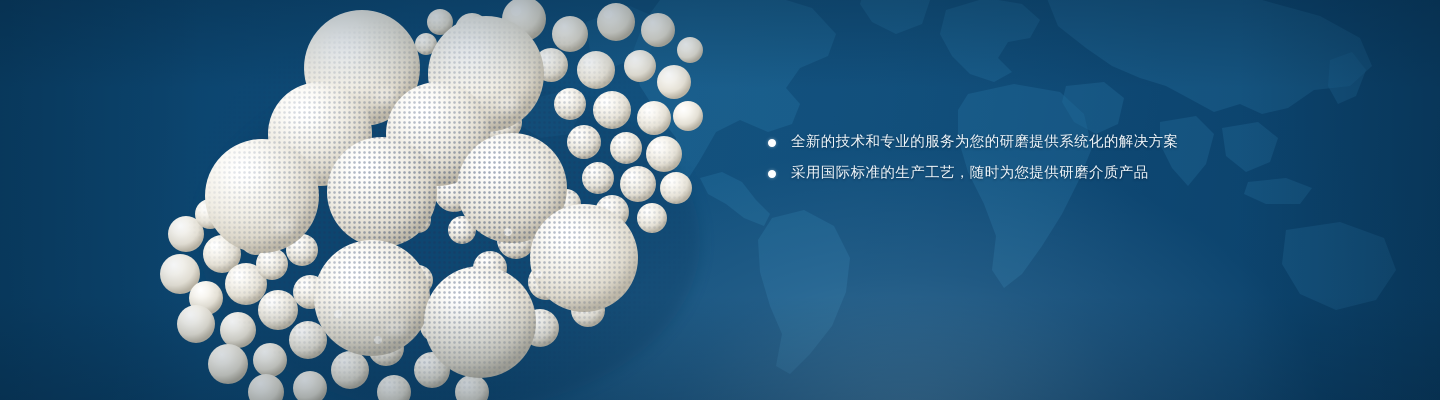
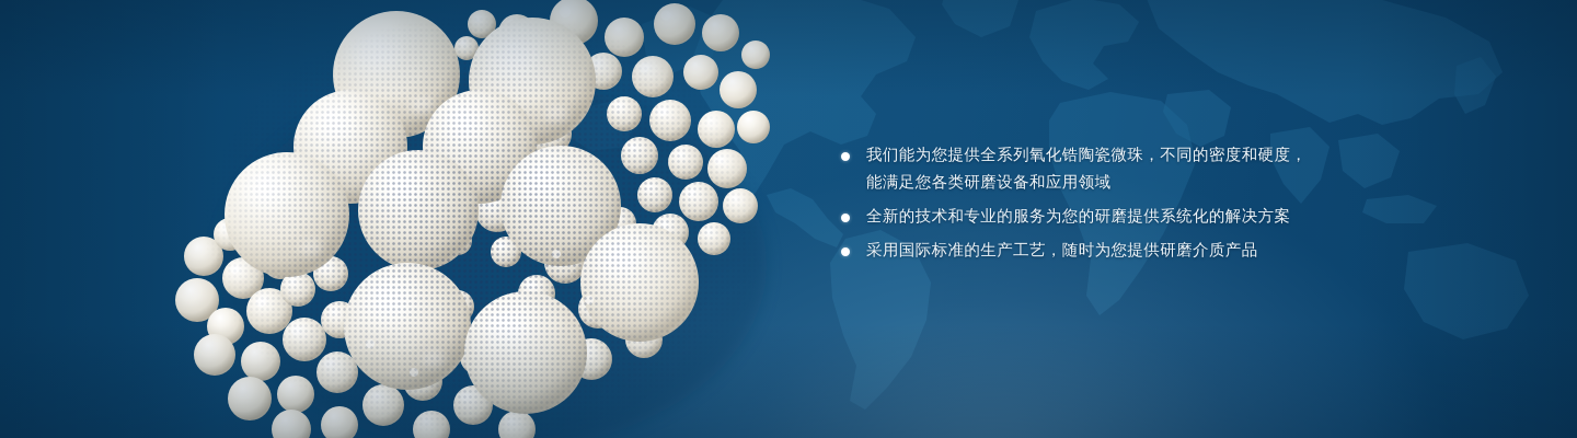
+ 我们能为您提供全系列氧化锆陶瓷微珠，不同的密度和硬度，
+ 能满足您各类研磨设备和应用领域
  全新的技术和专业的服务为您的研磨提供系统化的解决方案
  采用国际标准的生产工艺，随时为您提供研磨介质产品
